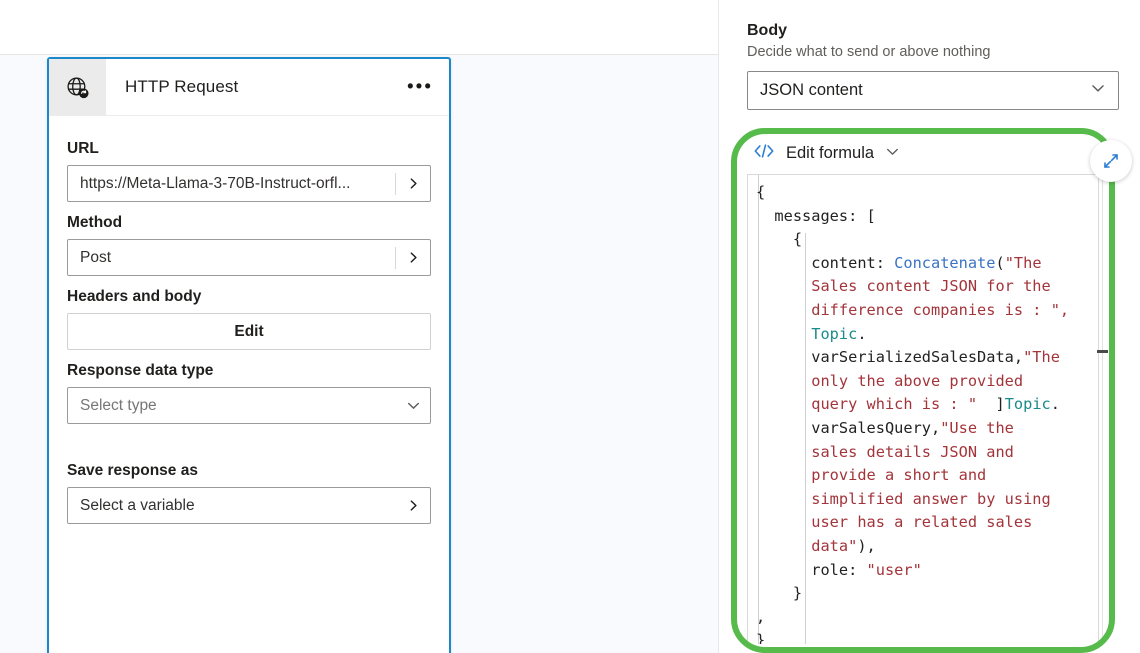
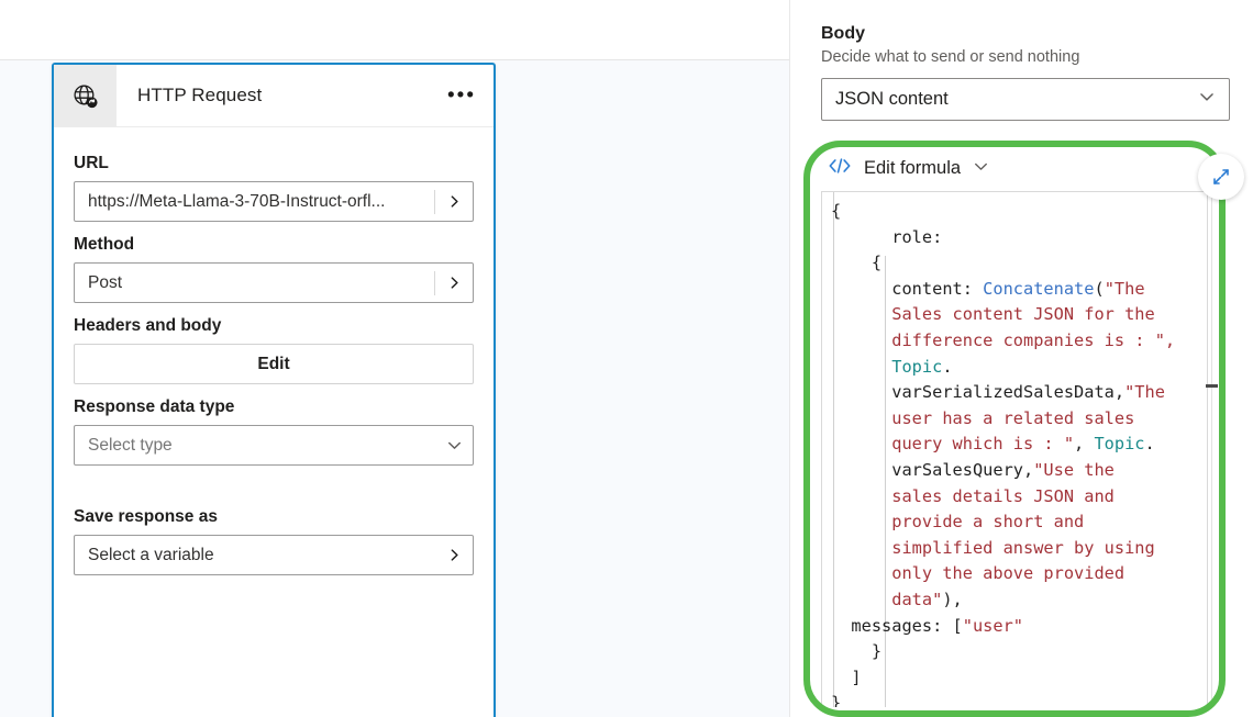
  HTTP Request
  •••
  URL
  https://Meta-Llama-3-70B-Instruct-orfl...
  Method
  Post
  Headers and body
  Edit
  Response data type
  Select type
  Save response as
  Select a variable
  Body
- Decide what to send or above nothing
+ Decide what to send or send nothing
  JSON content
  Edit formula
  {
- messages: [
+ role:
  {
  content: Concatenate("The
  Sales content JSON for the
  difference companies is : ",
  Topic.
  varSerializedSalesData,"The
- only the above provided
+ user has a related sales
- query which is : " ]Topic.
+ query which is : ", Topic.
  varSalesQuery,"Use the
  sales details JSON and
  provide a short and
  simplified answer by using
- user has a related sales
+ only the above provided
  data"),
- role: "user"
+ messages: ["user"
  }
- ,
+ ]
  }
